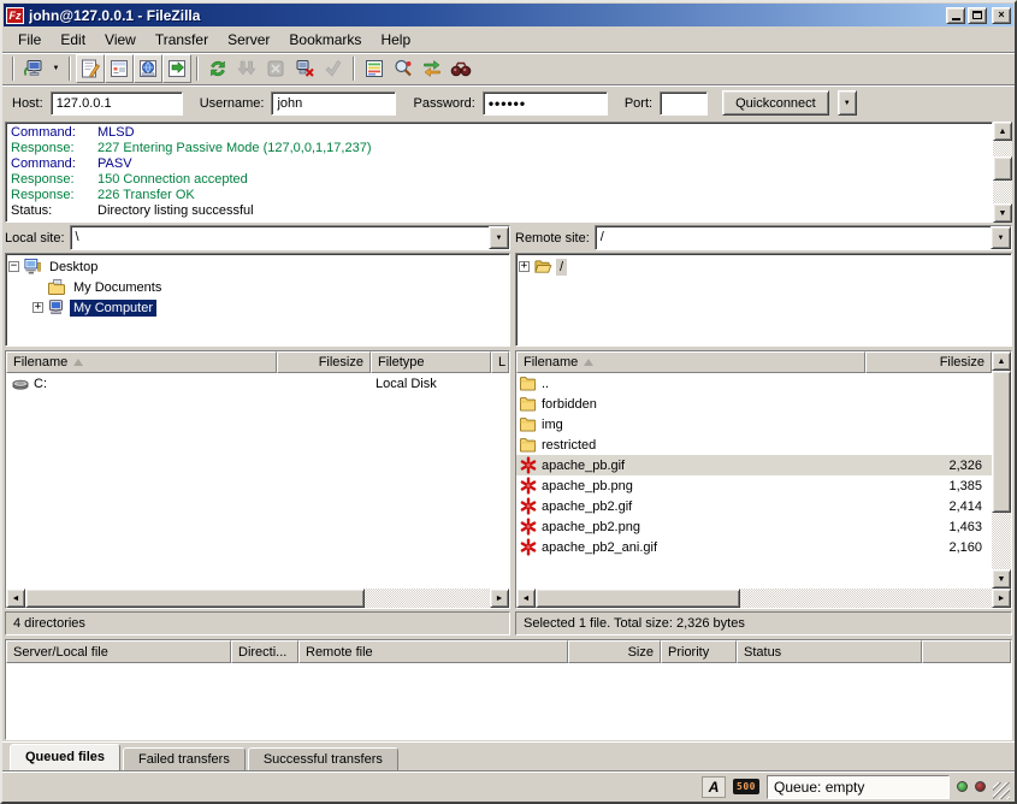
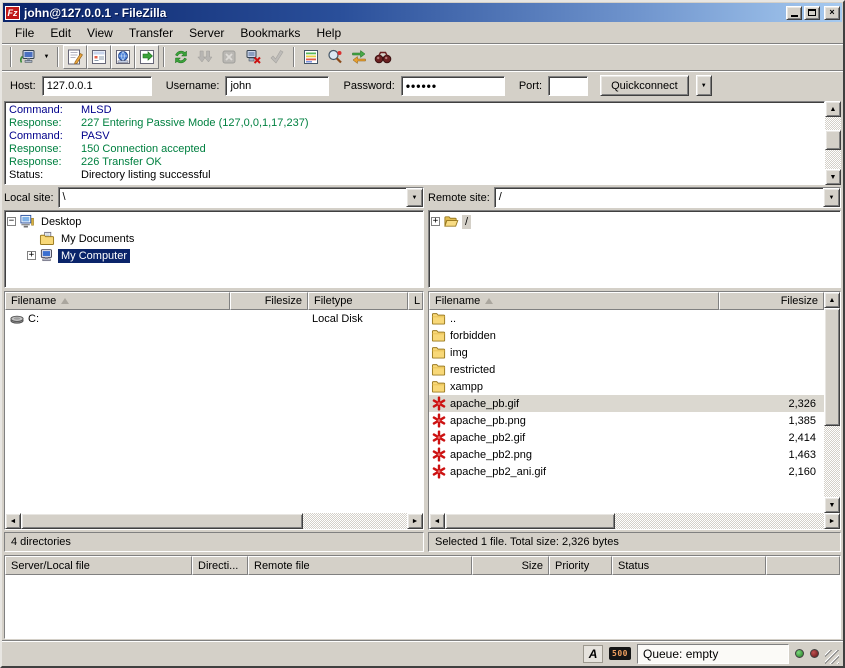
  Fz
  john@127.0.0.1 - FileZilla
  ×
  File
  Edit
  View
  Transfer
  Server
  Bookmarks
  Help
  Host:
  127.0.0.1
  Username:
  john
  Password:
  ••••••
  Port:
  Quickconnect
  Command:
  MLSD
  Response:
  227 Entering Passive Mode (127,0,0,1,17,237)
  Command:
  PASV
  Response:
  150 Connection accepted
  Response:
  226 Transfer OK
  Status:
  Directory listing successful
  Local site:
  \
  −
  Desktop
  My Documents
  +
  My Computer
  Filename
  Filesize
  Filetype
  L
  C:
  Local Disk
  4 directories
  Remote site:
  /
  +
  /
  Filename
  Filesize
  ..
  forbidden
  img
  restricted
+ xampp
  apache_pb.gif
  2,326
  apache_pb.png
  1,385
  apache_pb2.gif
  2,414
  apache_pb2.png
  1,463
  apache_pb2_ani.gif
  2,160
  Selected 1 file. Total size: 2,326 bytes
  Server/Local file
  Directi...
  Remote file
  Size
  Priority
  Status
- Queued files
- Failed transfers
- Successful transfers
  A
  500
  Queue: empty
